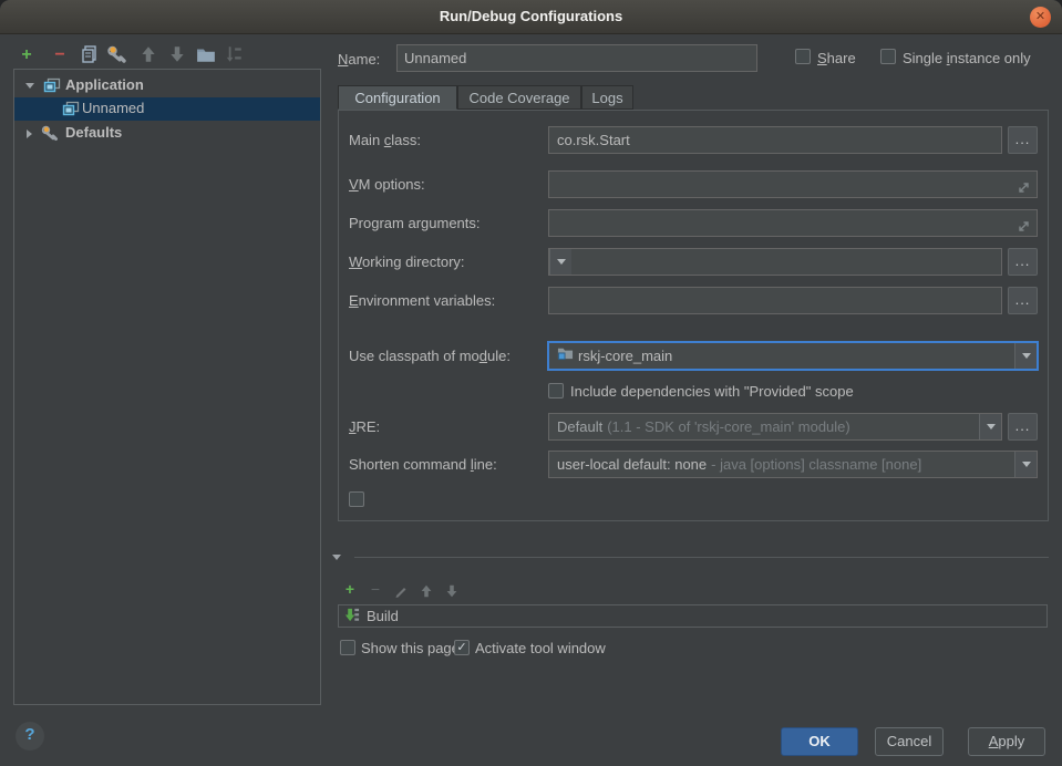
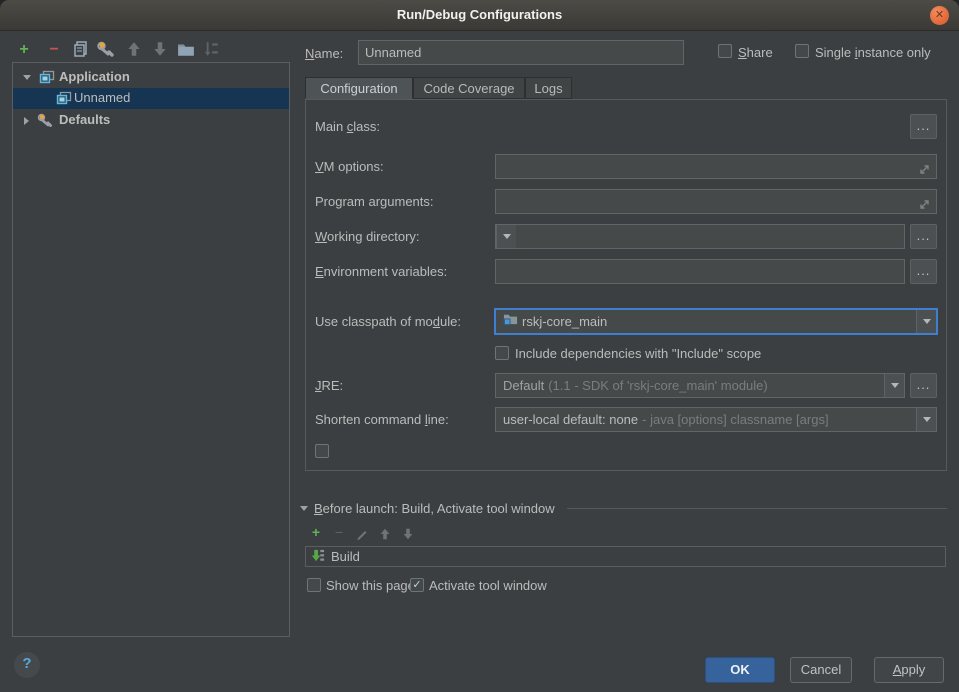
  Run/Debug Configurations
  ✕
  +
  −
  Application
  Unnamed
  Defaults
  Name:
  Unnamed
  Share
  Single instance only
  Configuration
  Code Coverage
  Logs
  Main class:
- co.rsk.Start
  ...
  VM options:
  Program arguments:
  Working directory:
  ...
  Environment variables:
  ...
  Use classpath of module:
  rskj-core_main
- Include dependencies with "Provided" scope
+ Include dependencies with "Include" scope
  JRE:
  Default
  (1.1 - SDK of 'rskj-core_main' module)
  ...
  Shorten command line:
  user-local default: none
- - java [options] classname [none]
+ - java [options] classname [args]
+ Before launch: Build, Activate tool window
  +
  −
  Build
  Show this pag
  ✓
  Activate tool window
  ?
  OK
  Cancel
  Apply
